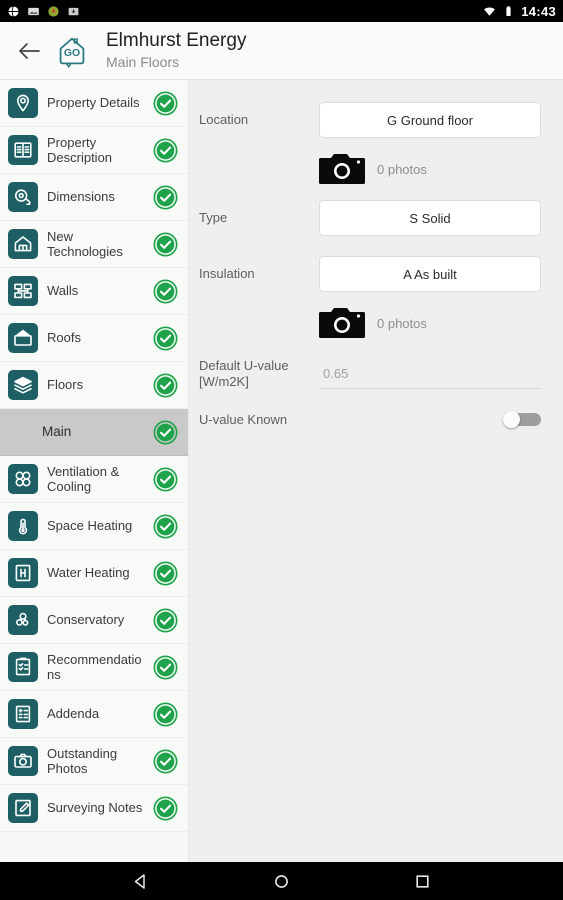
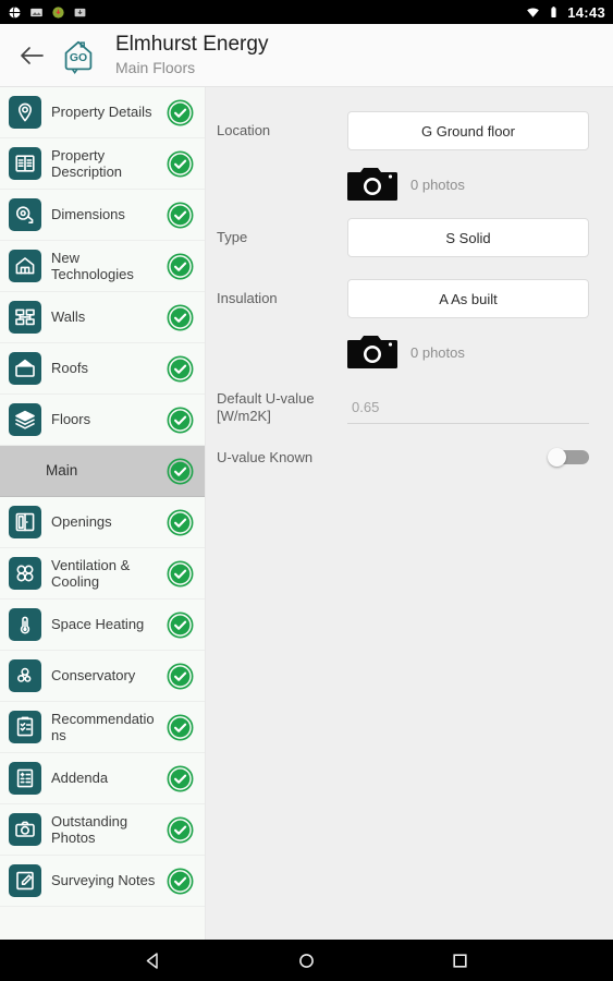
  14:43
  GO
  Elmhurst Energy
  Main Floors
  Property Details
  Property Description
  Dimensions
  New Technologies
  Walls
  Roofs
  Floors
  Main
+ Openings
  Ventilation & Cooling
  Space Heating
- Water Heating
  Conservatory
  Recommendations
  Addenda
  Outstanding Photos
  Surveying Notes
  Location
  G Ground floor
  0 photos
  Type
  S Solid
  Insulation
  A As built
  0 photos
  Default U-value [W/m2K]
  0.65
  U-value Known
